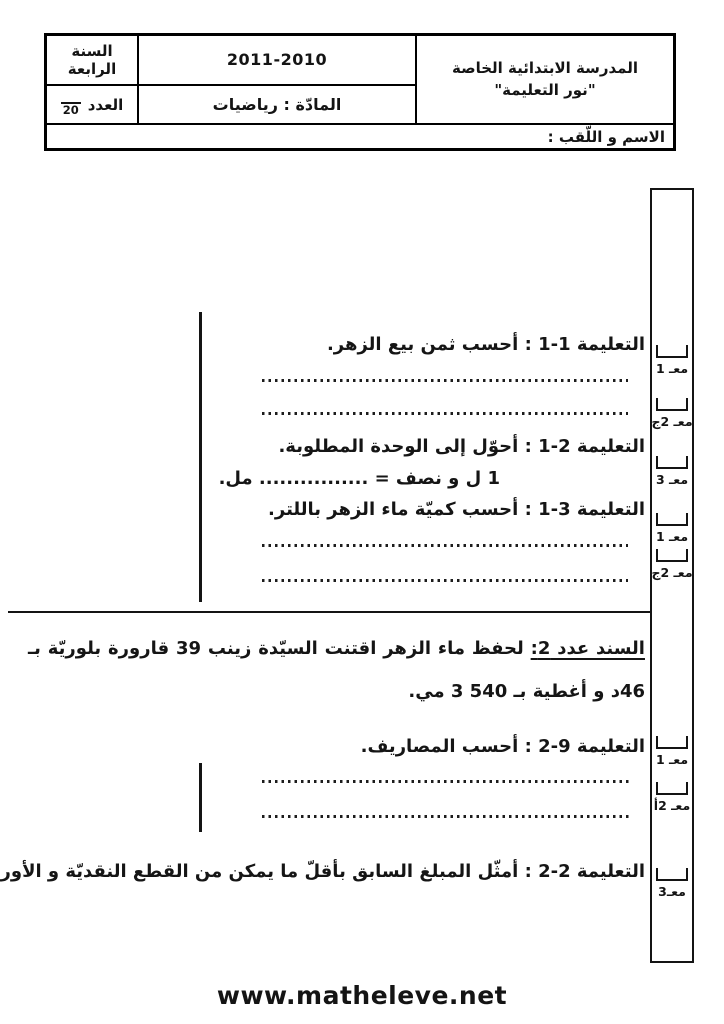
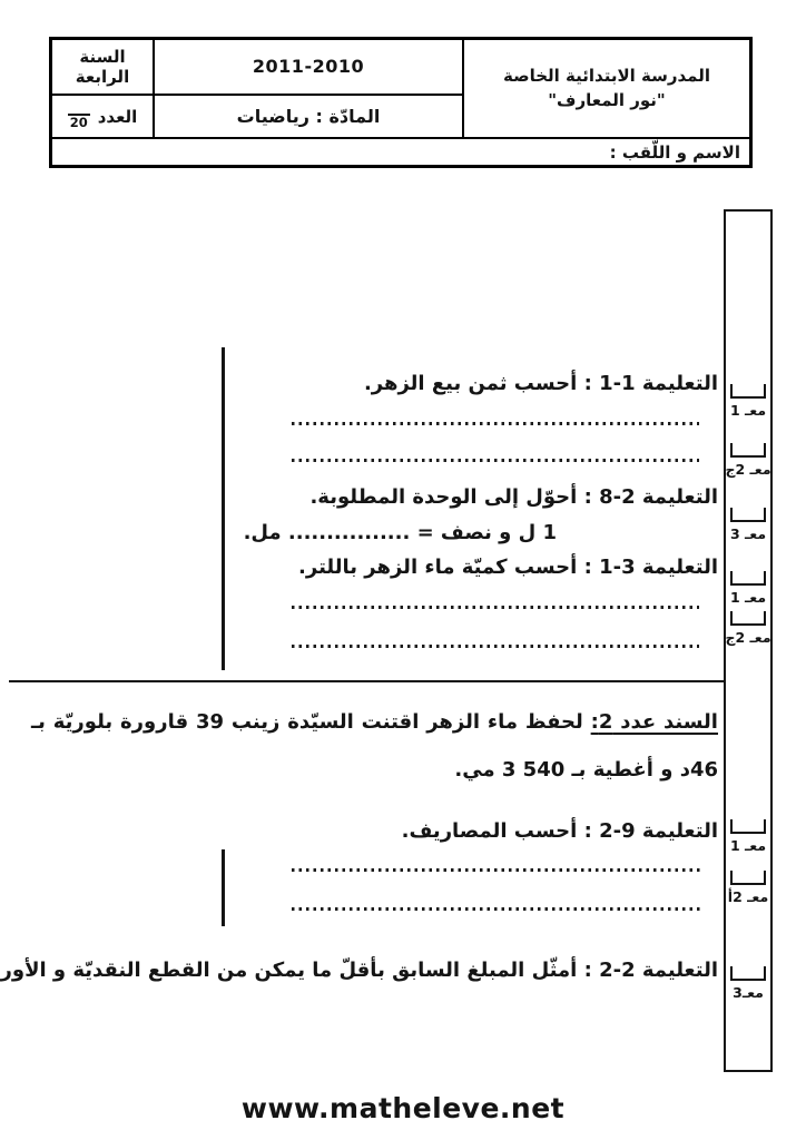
- المدرسة الابتدائية الخاصة "نور التعليمة"
+ المدرسة الابتدائية الخاصة "نور المعارف"
  2011-2010
  المادّة : رياضيات
  السنة الرابعة
  العدد
  20
  الاسم و اللّقب :
  التعليمة 1-1 : أحسب ثمن بيع الزهر.
- التعليمة 2-1 : أحوّل إلى الوحدة المطلوبة.
+ التعليمة 2-8 : أحوّل إلى الوحدة المطلوبة.
  1 ل و نصف = ................ مل.
  التعليمة 3-1 : أحسب كميّة ماء الزهر باللتر.
  السند عدد 2: لحفظ ماء الزهر اقتنت السيّدة زينب 39 قارورة بلوريّة بـ 46د و أغطية بـ 3 540 مي.
  التعليمة 9-2 : أحسب المصاريف.
  التعليمة 2-2 : أمثّل المبلغ السابق بأقلّ ما يمكن من القطع النقديّة و الأور
  معـ 1
  معـ 2ج
  معـ 3
  معـ 1
  معـ 2ج
  معـ 1
  معـ 2أ
  معـ3
  www.matheleve.net
